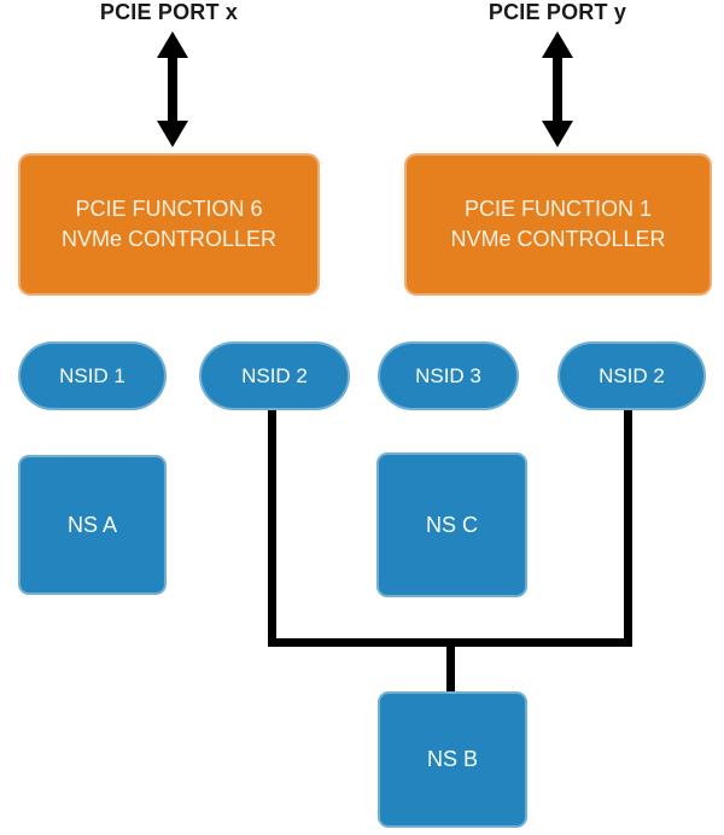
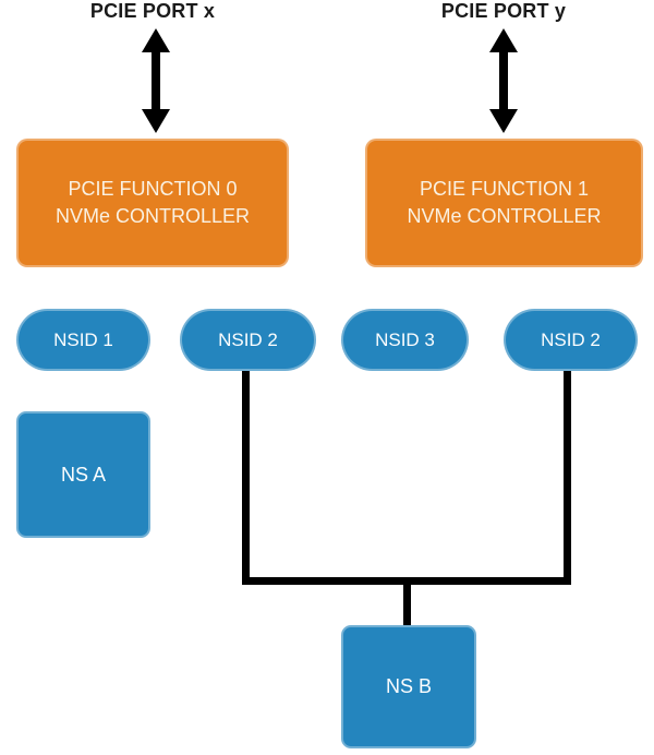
  PCIE PORT x
  PCIE PORT y
- PCIE FUNCTION 6
+ PCIE FUNCTION 0
  NVMe CONTROLLER
  PCIE FUNCTION 1
  NVMe CONTROLLER
  NSID 1
  NSID 2
  NSID 3
  NSID 2
  NS A
- NS C
  NS B
